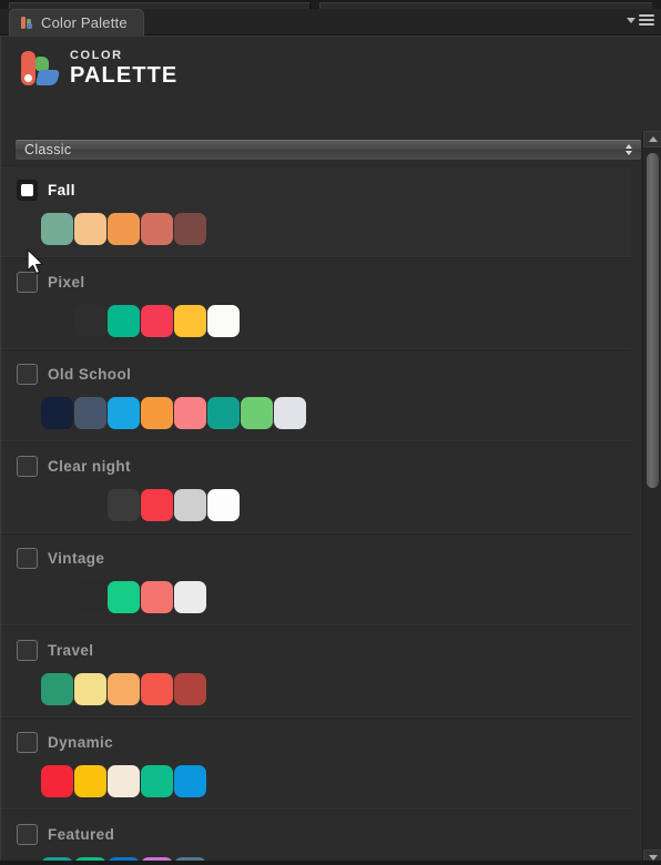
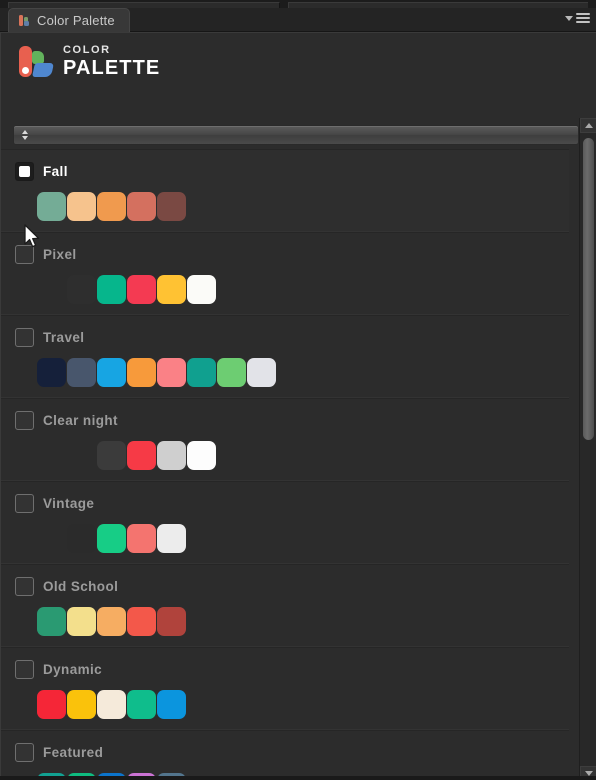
  Color Palette
  COLOR
  PALETTE
- Classic
  Fall
  Pixel
- Old School
+ Travel
  Clear night
  Vintage
- Travel
+ Old School
  Dynamic
  Featured
